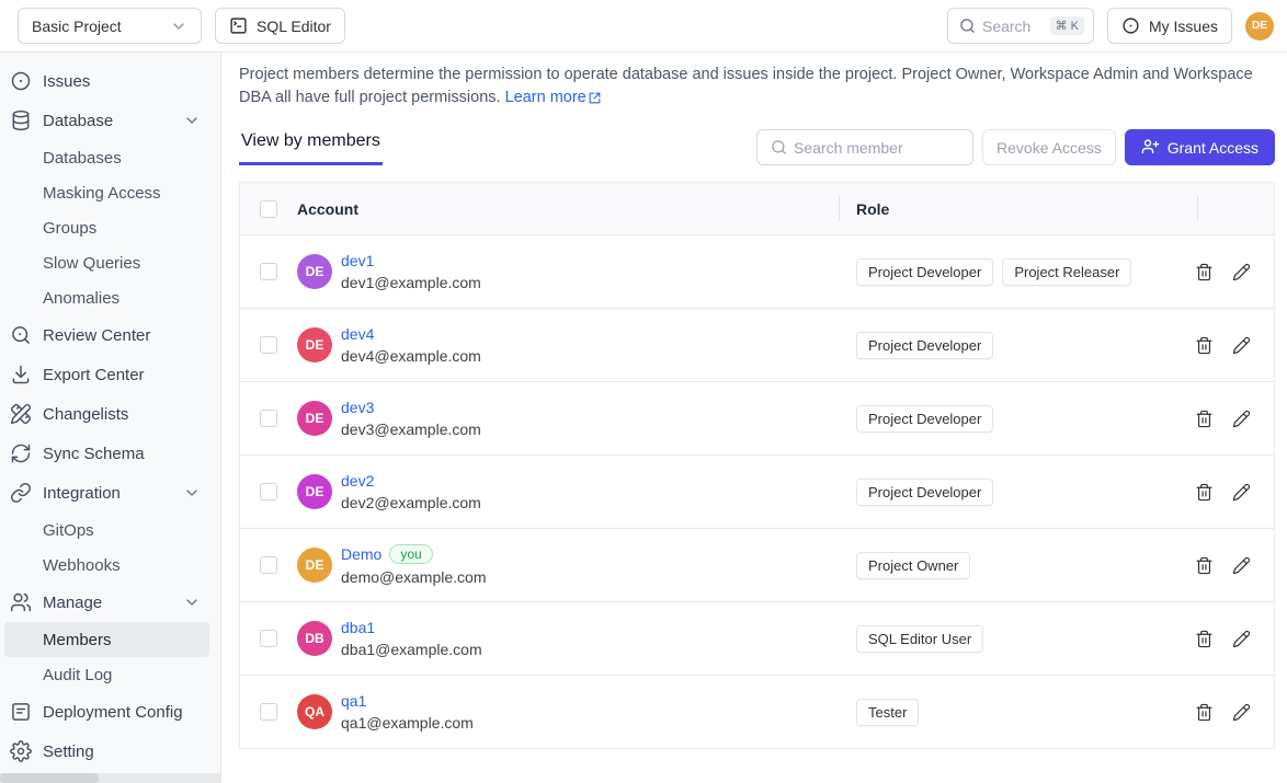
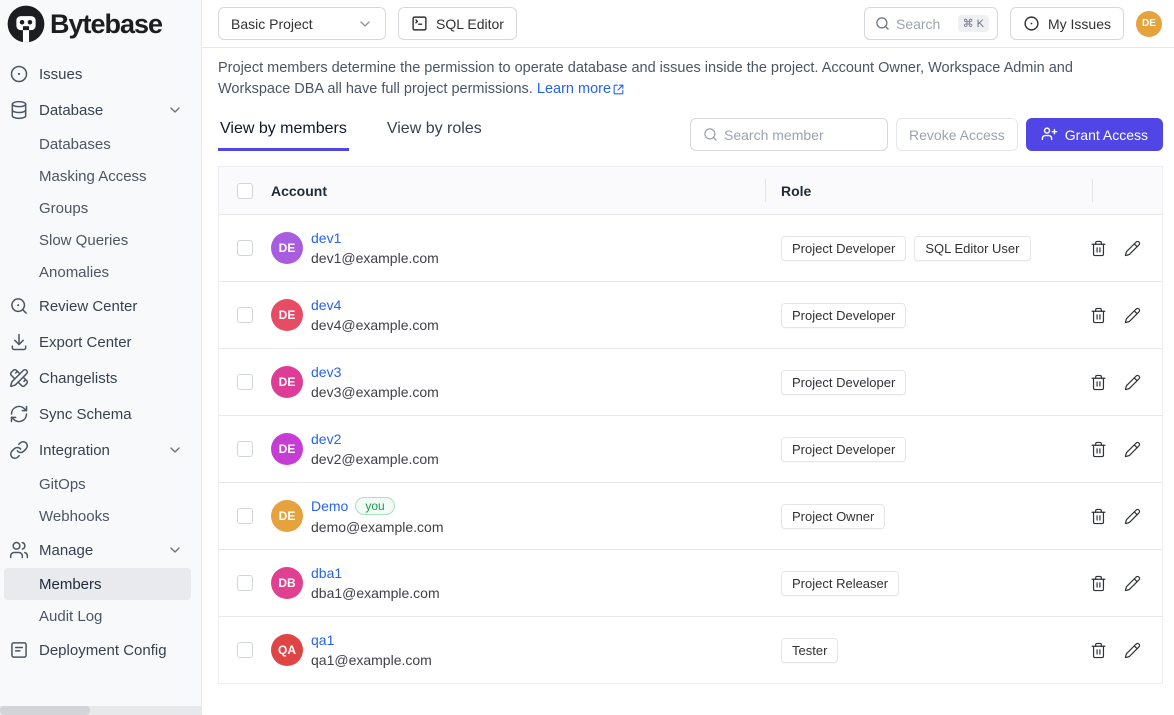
+ Bytebase
  Basic Project
  SQL Editor
  Search
  ⌘ K
  My Issues
  DE
  Issues
  Database
  Databases
  Masking Access
  Groups
  Slow Queries
  Anomalies
  Review Center
  Export Center
  Changelists
  Sync Schema
  Integration
  GitOps
  Webhooks
  Manage
  Members
  Audit Log
  Deployment Config
- Setting
- Project members determine the permission to operate database and issues inside the project. Project Owner, Workspace Admin and Workspace DBA all have full project permissions.
+ Project members determine the permission to operate database and issues inside the project. Account Owner, Workspace Admin and Workspace DBA all have full project permissions.
  Learn more
  View by members
+ View by roles
  Search member
  Revoke Access
  Grant Access
  Account
  Role
  DE
  dev1
  dev1@example.com
  Project Developer
- Project Releaser
+ SQL Editor User
  DE
  dev4
  dev4@example.com
  Project Developer
  DE
  dev3
  dev3@example.com
  Project Developer
  DE
  dev2
  dev2@example.com
  Project Developer
  DE
  Demo
  you
  demo@example.com
  Project Owner
  DB
  dba1
  dba1@example.com
- SQL Editor User
+ Project Releaser
  QA
  qa1
  qa1@example.com
  Tester
